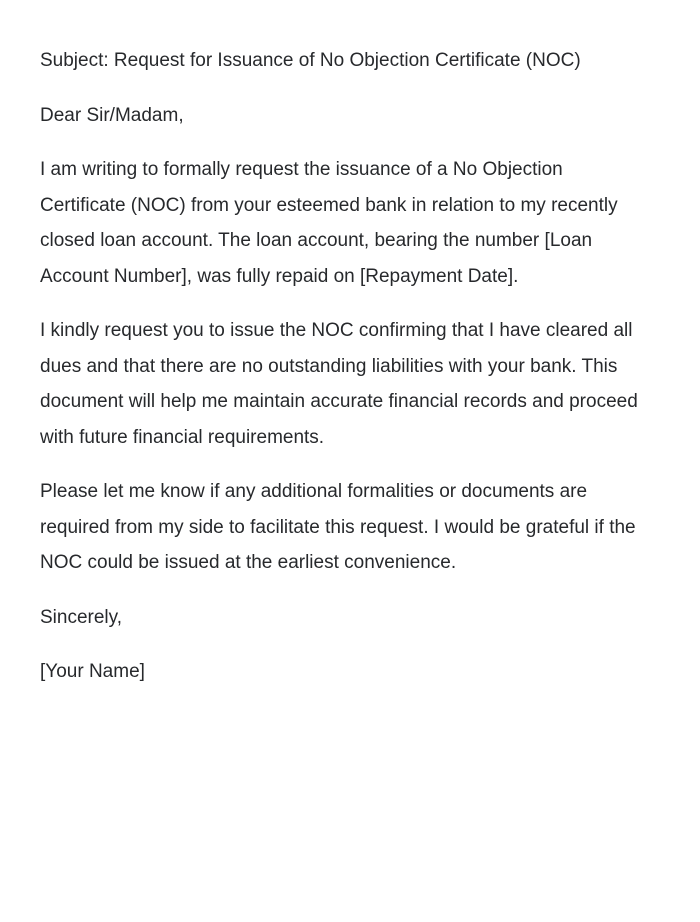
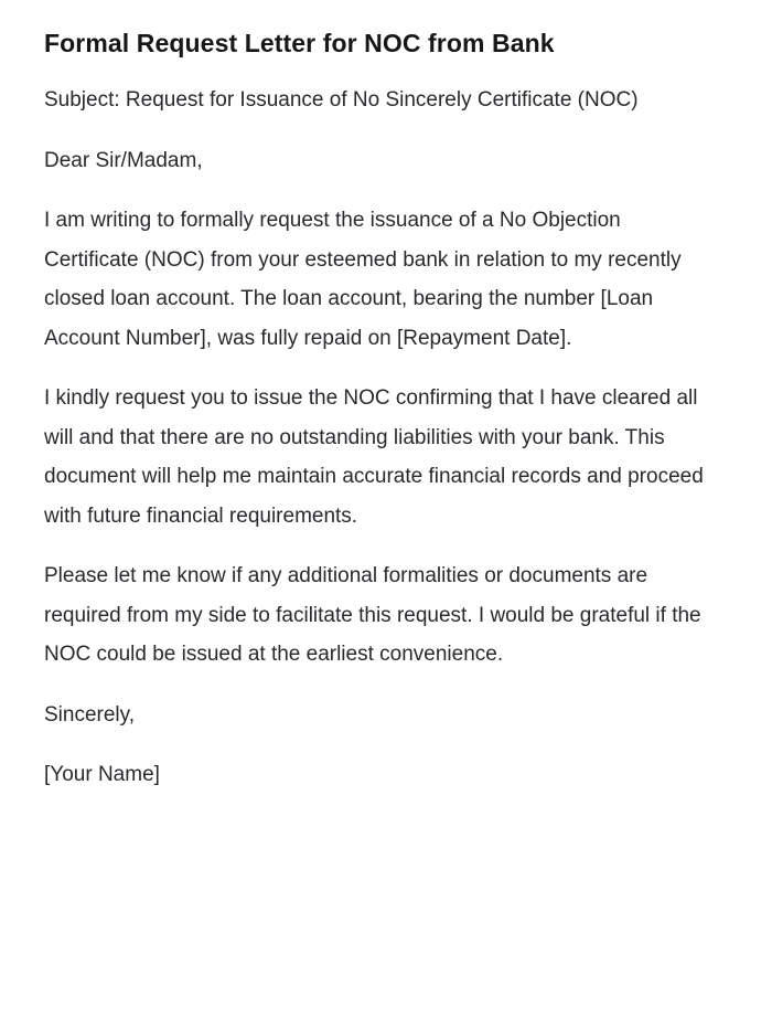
+ Formal Request Letter for NOC from Bank
- Subject: Request for Issuance of No Objection Certificate (NOC)
+ Subject: Request for Issuance of No Sincerely Certificate (NOC)
  Dear Sir/Madam,
  I am writing to formally request the issuance of a No Objection Certificate (NOC) from your esteemed bank in relation to my recently closed loan account. The loan account, bearing the number [Loan Account Number], was fully repaid on [Repayment Date].
- I kindly request you to issue the NOC confirming that I have cleared all dues and that there are no outstanding liabilities with your bank. This document will help me maintain accurate financial records and proceed with future financial requirements.
+ I kindly request you to issue the NOC confirming that I have cleared all will and that there are no outstanding liabilities with your bank. This document will help me maintain accurate financial records and proceed with future financial requirements.
  Please let me know if any additional formalities or documents are required from my side to facilitate this request. I would be grateful if the NOC could be issued at the earliest convenience.
  Sincerely,
  [Your Name]
